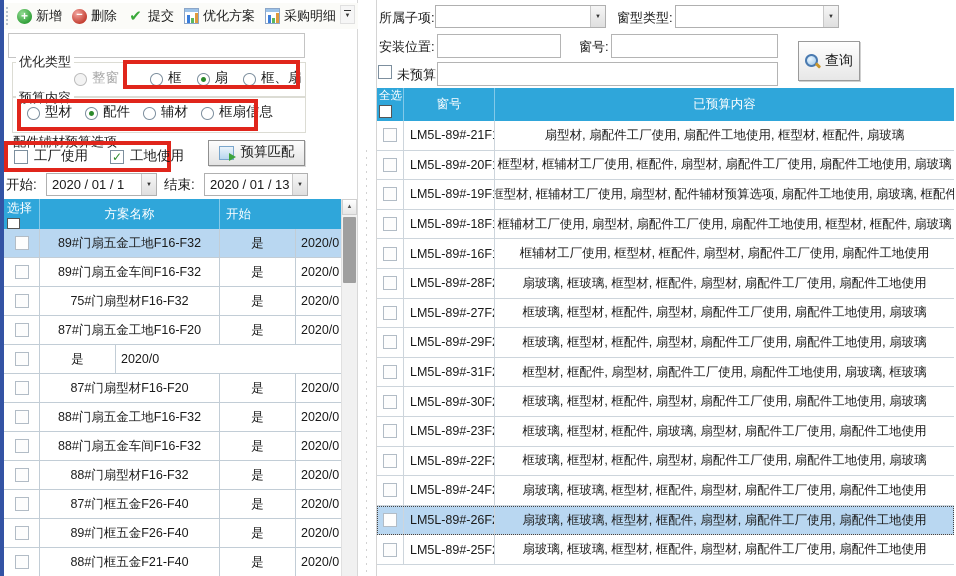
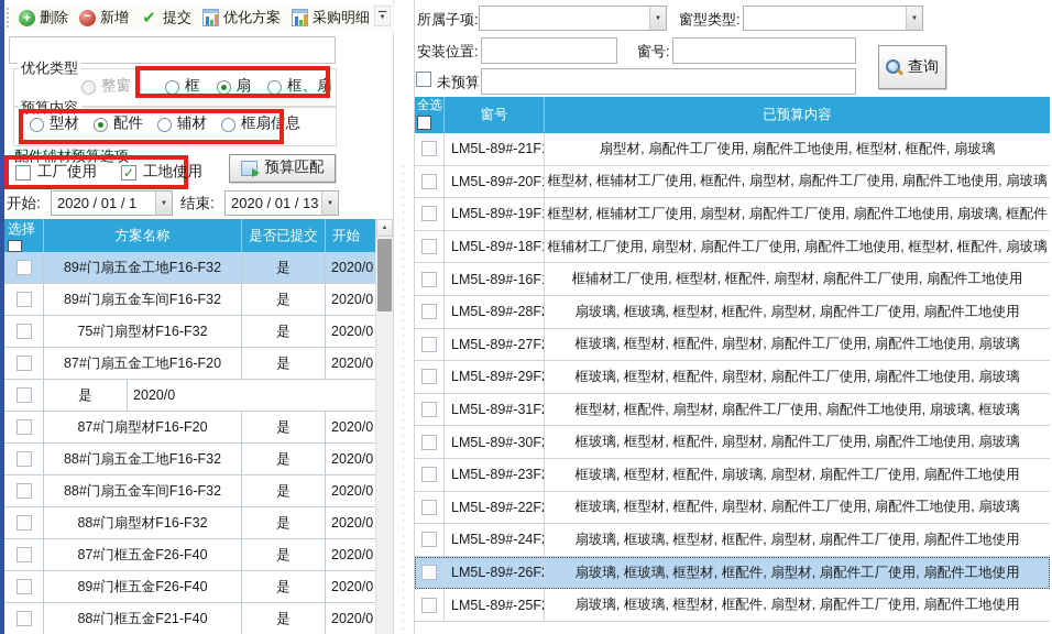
  +
- 新增
+ 删除
  −
- 删除
+ 新增
  ✔
  提交
  优化方案
  采购明细
  优化类型
  整窗
  框
  扇
  框、扇
  预算内容
  型材
  配件
  辅材
  框扇信息
  配件辅材预算选项
  工厂使用
  ✓
  工地使用
  预算匹配
  开始:
  2020 / 01 / 1
  结束:
  2020 / 01 / 13
  选择
  方案名称
+ 是否已提交
  开始
  89#门扇五金工地F16-F32
  是
  2020/0
  89#门扇五金车间F16-F32
  是
  2020/0
  75#门扇型材F16-F32
  是
  2020/0
  87#门扇五金工地F16-F20
  是
  2020/0
  是
  2020/0
  87#门扇型材F16-F20
  是
  2020/0
  88#门扇五金工地F16-F32
  是
  2020/0
  88#门扇五金车间F16-F32
  是
  2020/0
  88#门扇型材F16-F32
  是
  2020/0
  87#门框五金F26-F40
  是
  2020/0
  89#门框五金F26-F40
  是
  2020/0
  88#门框五金F21-F40
  是
  2020/0
  所属子项:
  窗型类型:
  安装位置:
  窗号:
  未预算
  查询
  全选
  窗号
  已预算内容
  LM5L-89#-21F
  扇型材, 扇配件工厂使用, 扇配件工地使用, 框型材, 框配件, 扇玻璃
  LM5L-89#-20F
  框型材, 框辅材工厂使用, 框配件, 扇型材, 扇配件工厂使用, 扇配件工地使用, 扇玻璃
  LM5L-89#-19F
- 框型材, 框辅材工厂使用, 扇型材, 配件辅材预算选项, 扇配件工地使用, 扇玻璃, 框配件
+ 框型材, 框辅材工厂使用, 扇型材, 扇配件工厂使用, 扇配件工地使用, 扇玻璃, 框配件
  LM5L-89#-18F
  框辅材工厂使用, 扇型材, 扇配件工厂使用, 扇配件工地使用, 框型材, 框配件, 扇玻璃
  LM5L-89#-16F
  框辅材工厂使用, 框型材, 框配件, 扇型材, 扇配件工厂使用, 扇配件工地使用
  LM5L-89#-28F
  扇玻璃, 框玻璃, 框型材, 框配件, 扇型材, 扇配件工厂使用, 扇配件工地使用
  LM5L-89#-27F
  框玻璃, 框型材, 框配件, 扇型材, 扇配件工厂使用, 扇配件工地使用, 扇玻璃
  LM5L-89#-29F
  框玻璃, 框型材, 框配件, 扇型材, 扇配件工厂使用, 扇配件工地使用, 扇玻璃
  LM5L-89#-31F
  框型材, 框配件, 扇型材, 扇配件工厂使用, 扇配件工地使用, 扇玻璃, 框玻璃
  LM5L-89#-30F
  框玻璃, 框型材, 框配件, 扇型材, 扇配件工厂使用, 扇配件工地使用, 扇玻璃
  LM5L-89#-23F
  框玻璃, 框型材, 框配件, 扇玻璃, 扇型材, 扇配件工厂使用, 扇配件工地使用
  LM5L-89#-22F
  框玻璃, 框型材, 框配件, 扇型材, 扇配件工厂使用, 扇配件工地使用, 扇玻璃
  LM5L-89#-24F
  扇玻璃, 框玻璃, 框型材, 框配件, 扇型材, 扇配件工厂使用, 扇配件工地使用
  LM5L-89#-26F
  扇玻璃, 框玻璃, 框型材, 框配件, 扇型材, 扇配件工厂使用, 扇配件工地使用
  LM5L-89#-25F
  扇玻璃, 框玻璃, 框型材, 框配件, 扇型材, 扇配件工厂使用, 扇配件工地使用
